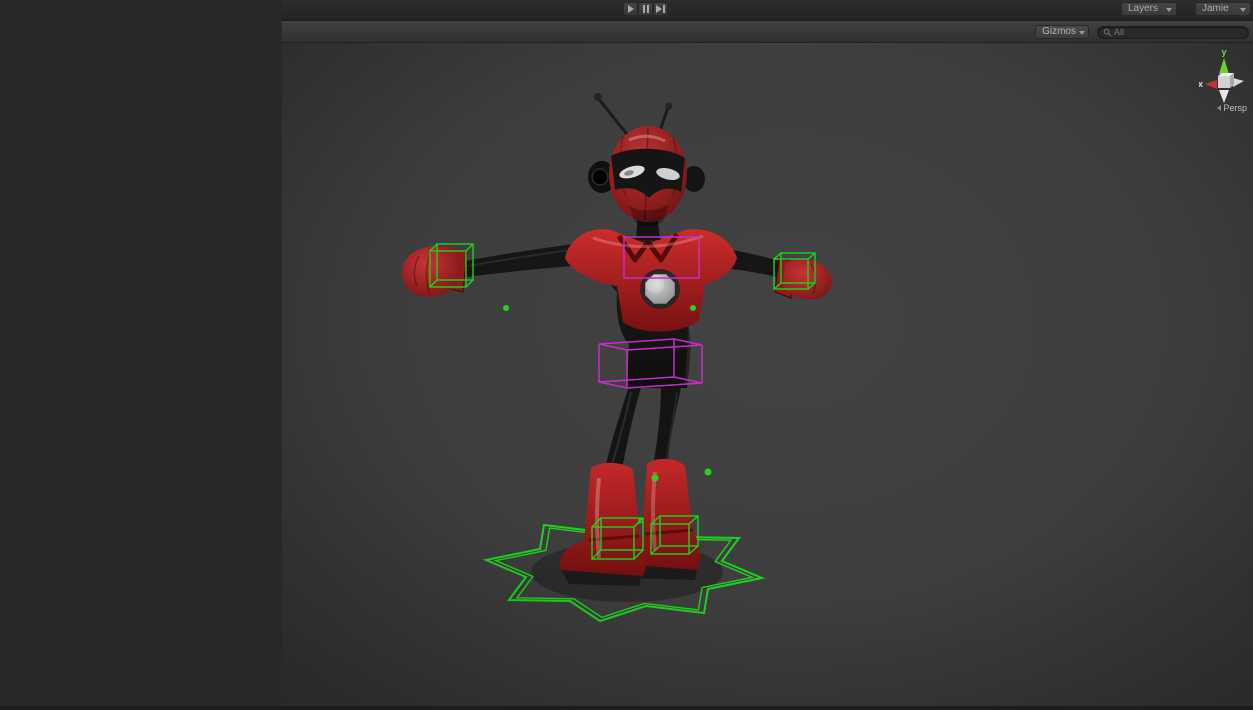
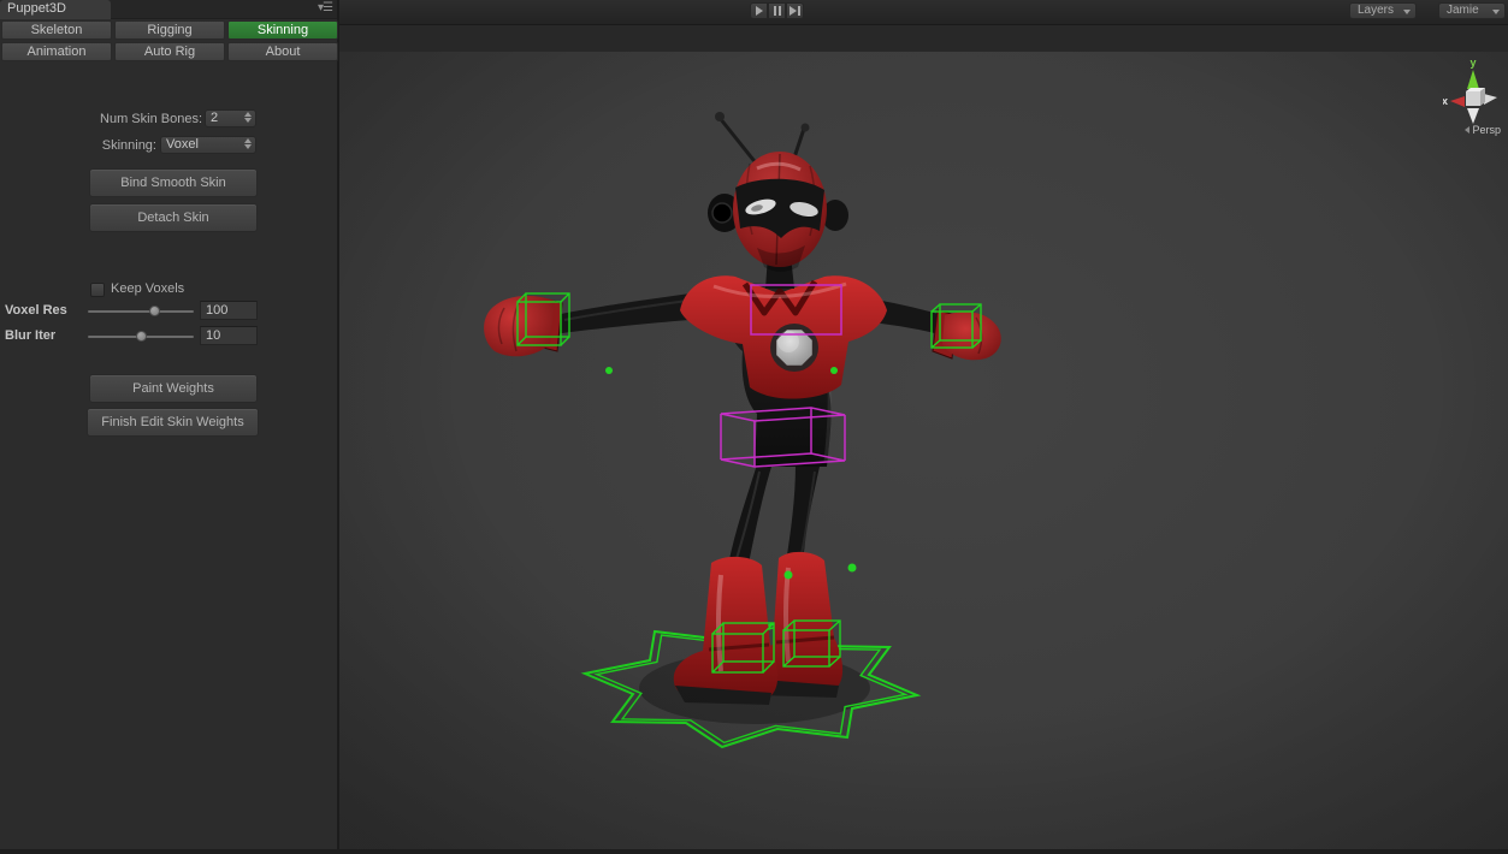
+ Puppet3D
+ ▾☰
+ Skeleton
+ Rigging
+ Skinning
+ Animation
+ Auto Rig
+ About
+ Num Skin Bones:
+ 2
+ Skinning:
+ Voxel
+ Bind Smooth Skin
+ Detach Skin
+ Keep Voxels
+ Voxel Res
+ 100
+ Blur Iter
+ 10
+ Paint Weights
+ Finish Edit Skin Weights
  Layers
  Jamie
- Gizmos
- All
  y
  x
  Persp
